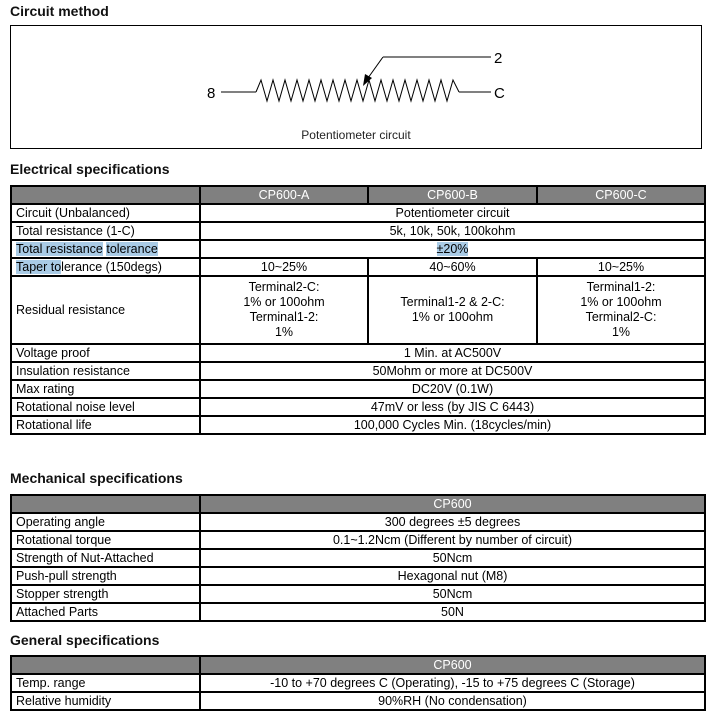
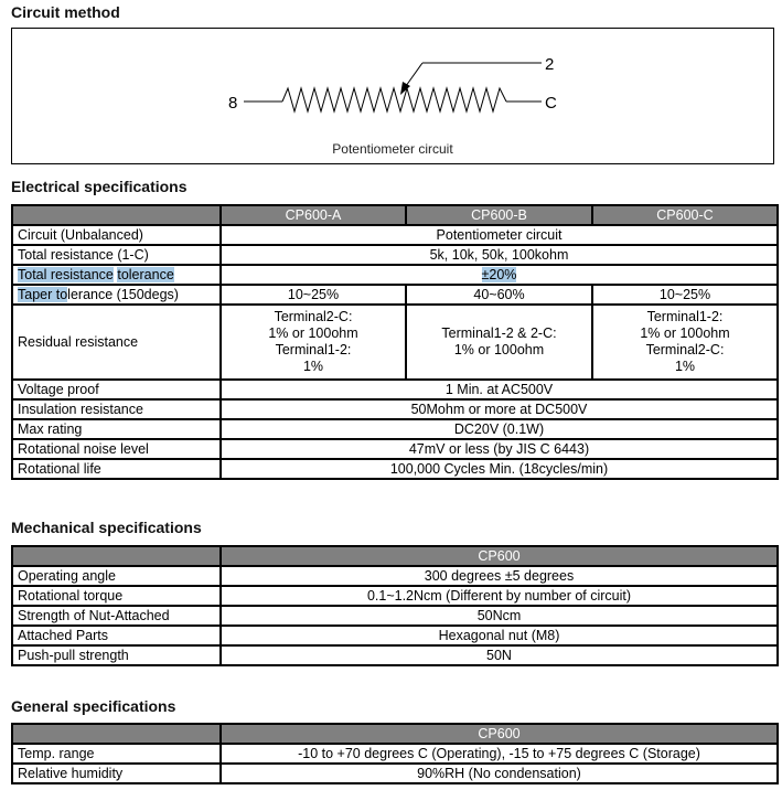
  Circuit method
  8
  C
  2
  Potentiometer circuit
  Electrical specifications
  	CP600-A	CP600-B	CP600-C
  Circuit (Unbalanced)	Potentiometer circuit
  Total resistance (1-C)	5k, 10k, 50k, 100kohm
  Total resistance tolerance	±20%
  Taper tolerance (150degs)	10~25%	40~60%	10~25%
  Residual resistance	Terminal2-C: 1% or 100ohm Terminal1-2: 1%	Terminal1-2 & 2-C: 1% or 100ohm	Terminal1-2: 1% or 100ohm Terminal2-C: 1%
  Voltage proof	1 Min. at AC500V
  Insulation resistance	50Mohm or more at DC500V
  Max rating	DC20V (0.1W)
  Rotational noise level	47mV or less (by JIS C 6443)
  Rotational life	100,000 Cycles Min. (18cycles/min)
  Mechanical specifications
  	CP600
  Operating angle	300 degrees ±5 degrees
  Rotational torque	0.1~1.2Ncm (Different by number of circuit)
  Strength of Nut-Attached	50Ncm
- Push-pull strength	Hexagonal nut (M8)
+ Attached Parts	Hexagonal nut (M8)
- Stopper strength	50Ncm
- Attached Parts	50N
+ Push-pull strength	50N
  General specifications
  	CP600
  Temp. range	-10 to +70 degrees C (Operating), -15 to +75 degrees C (Storage)
  Relative humidity	90%RH (No condensation)
